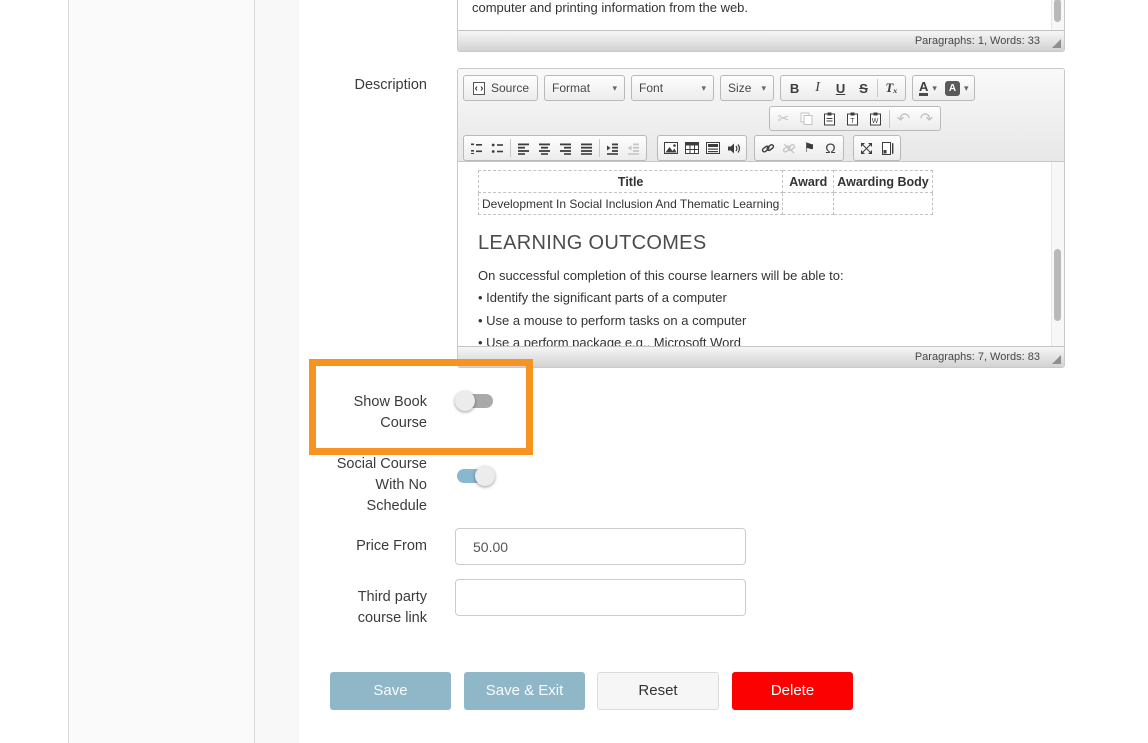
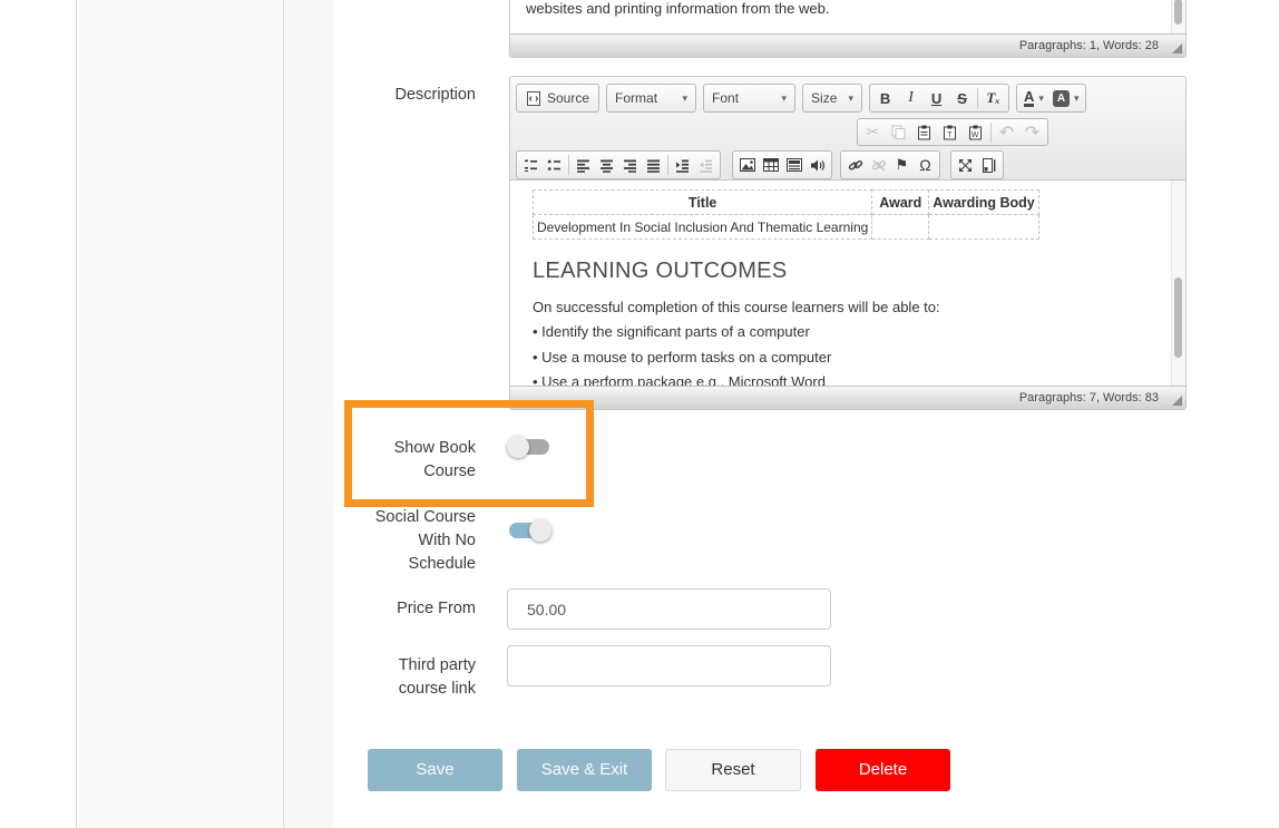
- computer and printing information from the web.
+ websites and printing information from the web.
- Paragraphs: 1, Words: 33
+ Paragraphs: 1, Words: 28
  Description
  Source
  Format
  ▾
  Font
  ▾
  Size
  ▾
  B
  I
  U
  S
  Tₓ
  A
  ▾
  A
  ▾
  ✂
  ↶
  ↷
  ⚑
  Ω
  Title	Award	Awarding Body
  Development In Social Inclusion And Thematic Learning
  LEARNING OUTCOMES
  On successful completion of this course learners will be able to:
  • Identify the significant parts of a computer
  • Use a mouse to perform tasks on a computer
  • Use a perform package e.g., Microsoft Word
  Paragraphs: 7, Words: 83
  Show Book Course
  Social Course With No Schedule
  Price From
  50.00
  Third party course link
  Save
  Save & Exit
  Reset
  Delete
